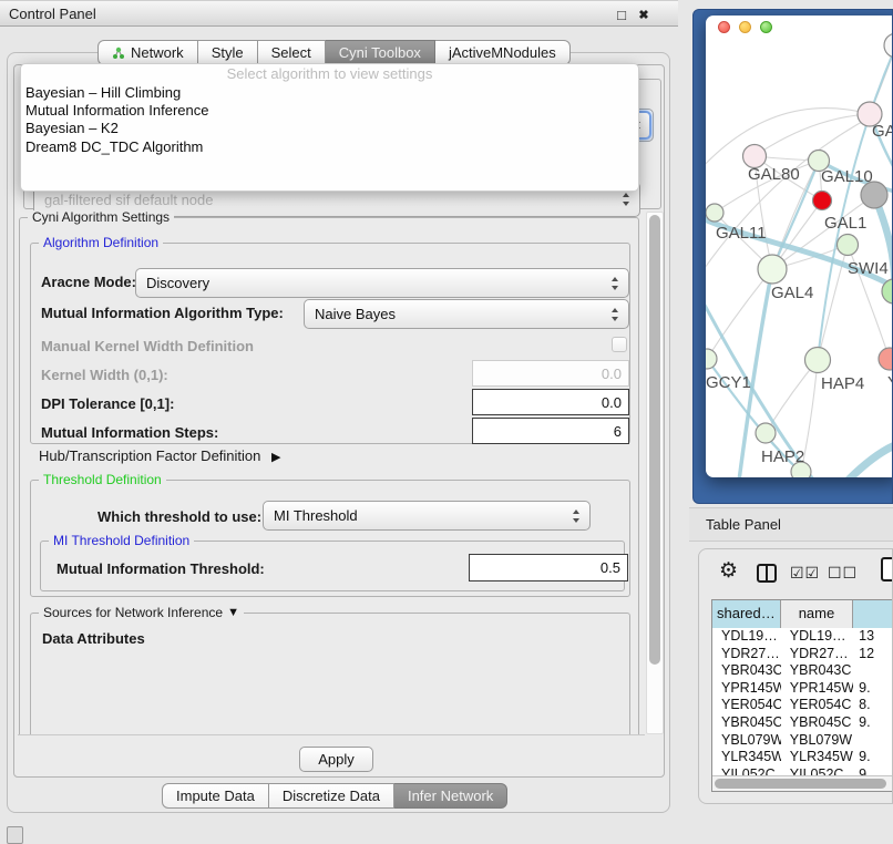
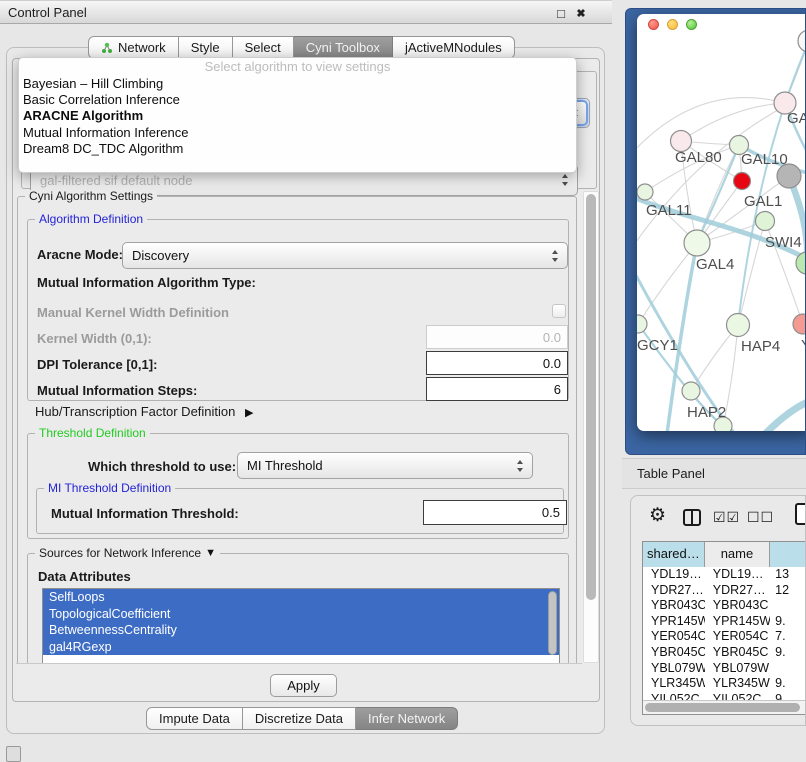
  Control Panel
  □
  ✖
  Network
  Style
  Select
  Cyni Toolbox
  jActiveMNodules
  gal-filtered sif default node
  Select algorithm to view settings
  Bayesian – Hill Climbing
+ Basic Correlation Inference
+ ARACNE Algorithm
  Mutual Information Inference
- Bayesian – K2
  Dream8 DC_TDC Algorithm
  Cyni Algorithm Settings
  Algorithm Definition
  Aracne Mode:
  Discovery
  Mutual Information Algorithm Type:
- Naive Bayes
  Manual Kernel Width Definition
  Kernel Width (0,1):
  0.0
  DPI Tolerance [0,1]:
  0.0
  Mutual Information Steps:
  6
  Hub/Transcription Factor Definition ▶
  Threshold Definition
  Which threshold to use:
  MI Threshold
  MI Threshold Definition
  Mutual Information Threshold:
  0.5
  Sources for Network Inference
  ▼
  Data Attributes
+ SelfLoops
+ TopologicalCoefficient
+ BetweennessCentrality
+ gal4RGexp
  Apply
  Impute Data
  Discretize Data
  Infer Network
  GAL80
  GAL10
  GAL11
  GAL1
  SWI4
  GAL4
  GCY1
  HAP4
  HAP2
  Table Panel
  ⚙
  ☑☑
  ☐☐
  shared…
  name
  YDL19…
  YDL19…
  13
  YDR27…
  YDR27…
  12
  YBR043C
  YBR043C
  YPR145W
  YPR145W
  9.
  YER054C
  YER054C
- 8.
+ 7.
  YBR045C
  YBR045C
  9.
  YBL079W
  YBL079W
  YLR345W
  YLR345W
  9.
  YIL052C
  YIL052C
  9
